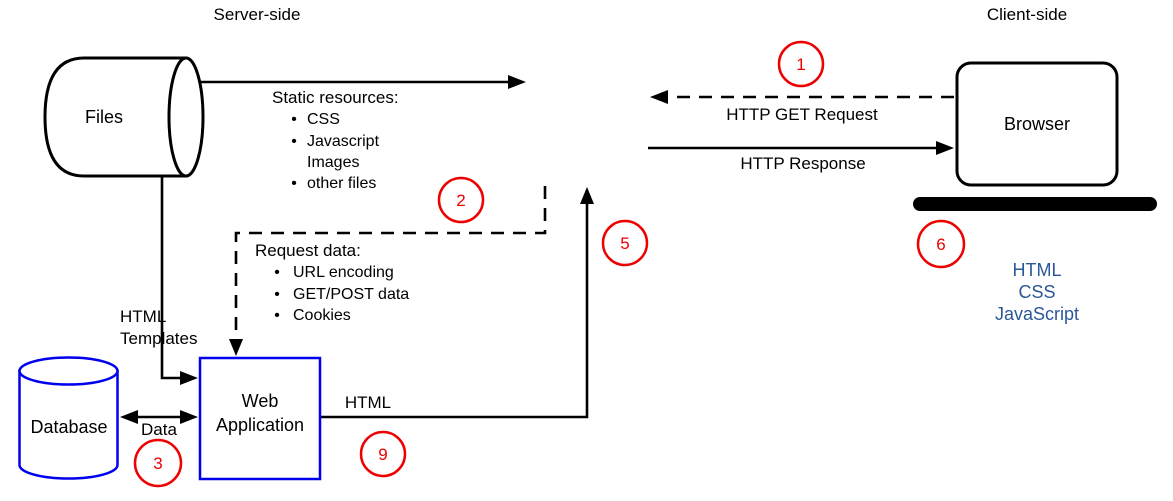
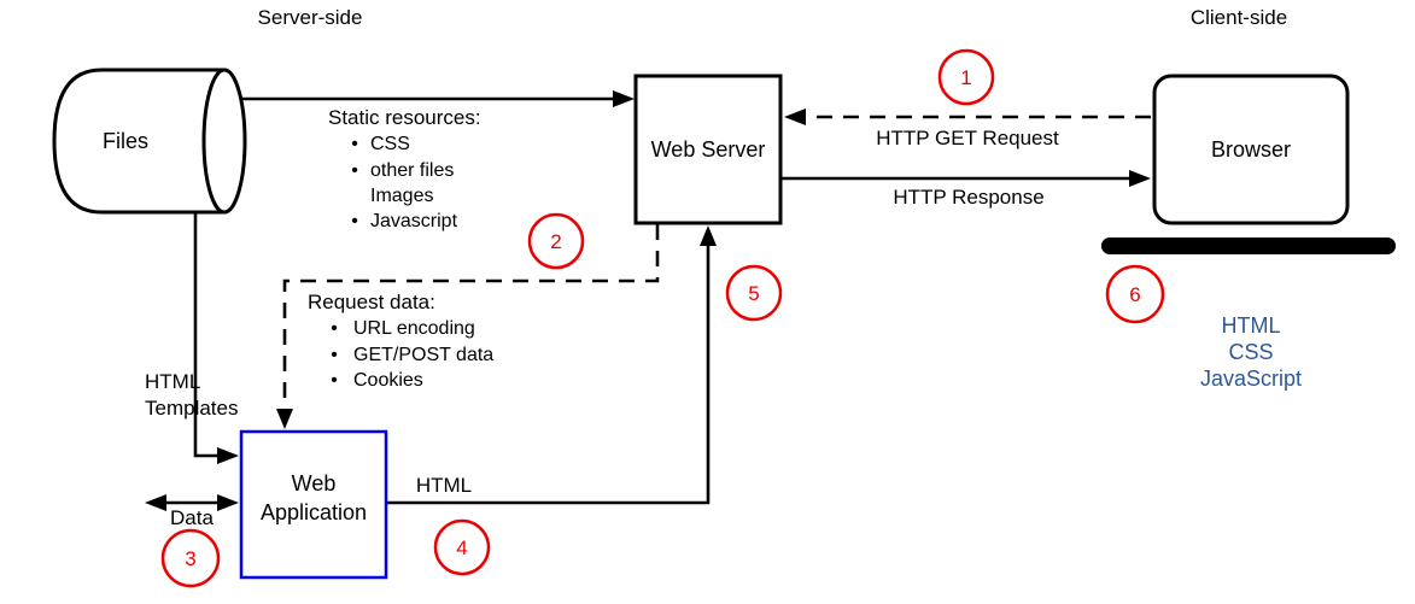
  Server-side
  Client-side
  Files
+ Web Server
  Browser
- Database
  Web
  Application
  Static resources:
  •
  CSS
  •
- Javascript
+ other files
  Images
  •
- other files
+ Javascript
  Request data:
  •
  URL encoding
  •
  GET/POST data
  •
  Cookies
  HTTP GET Request
  HTTP Response
  HTML
  Templates
  Data
  HTML
  HTML
  CSS
  JavaScript
  1
  2
  3
- 9
+ 4
  5
  6
